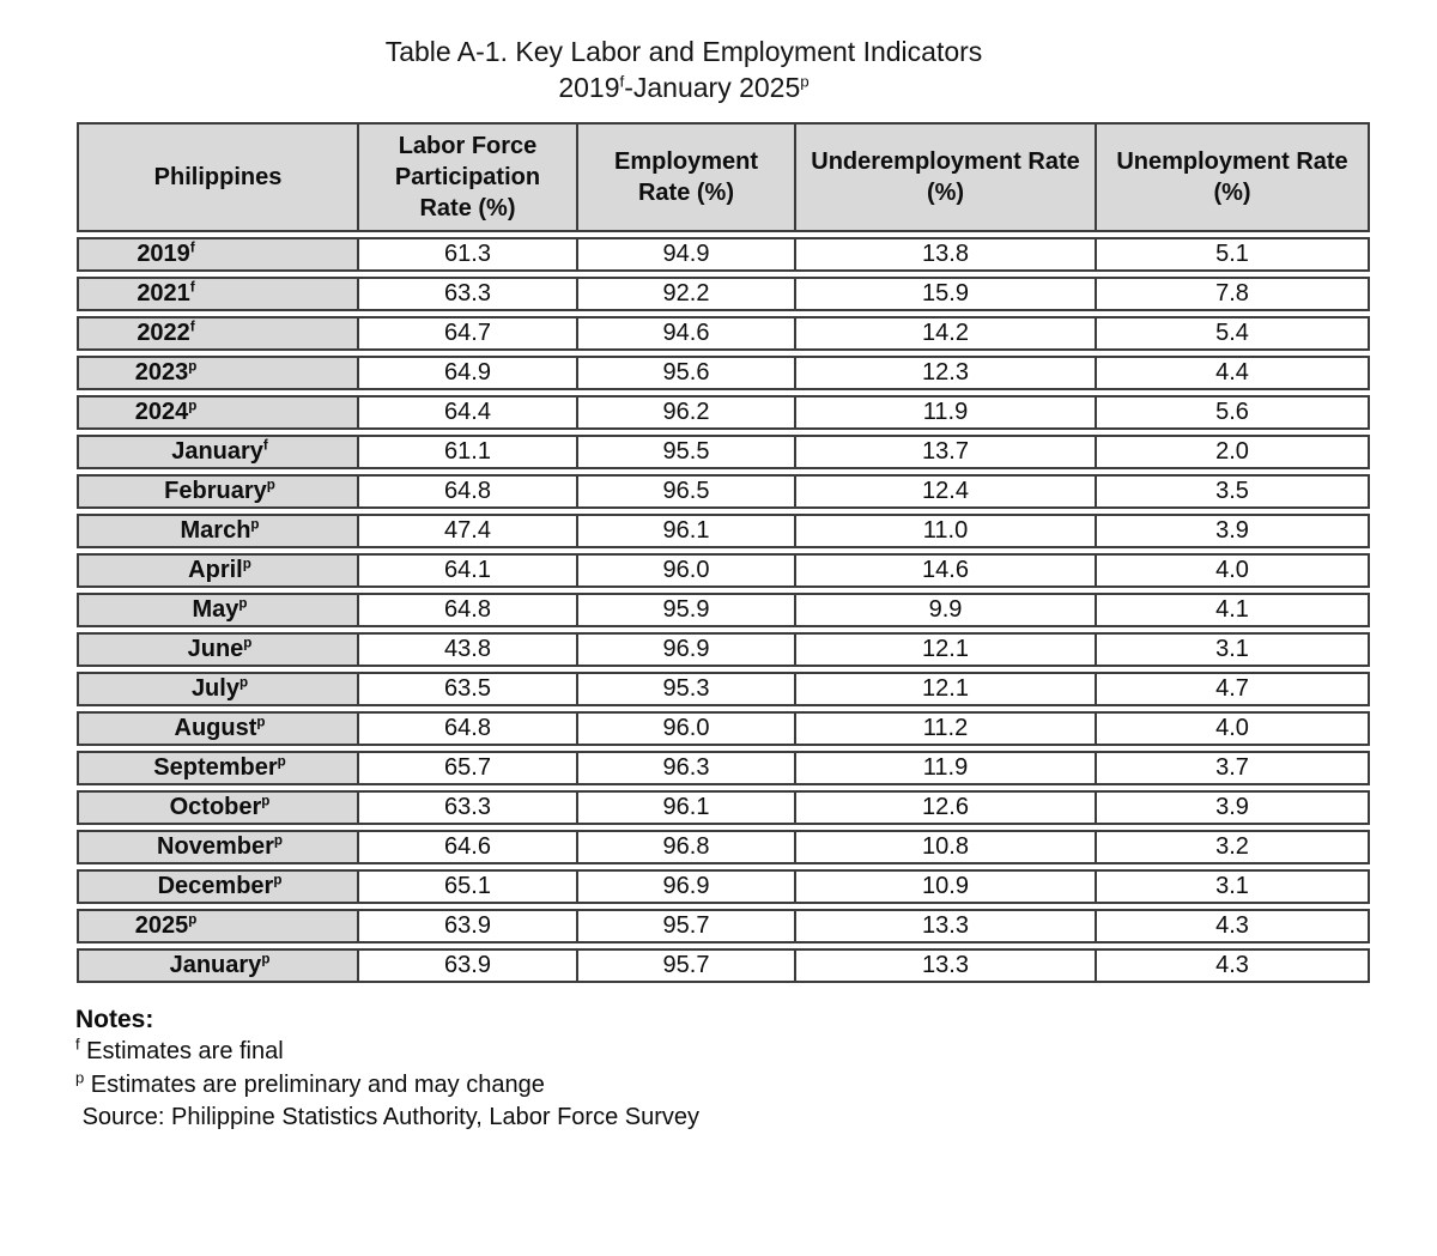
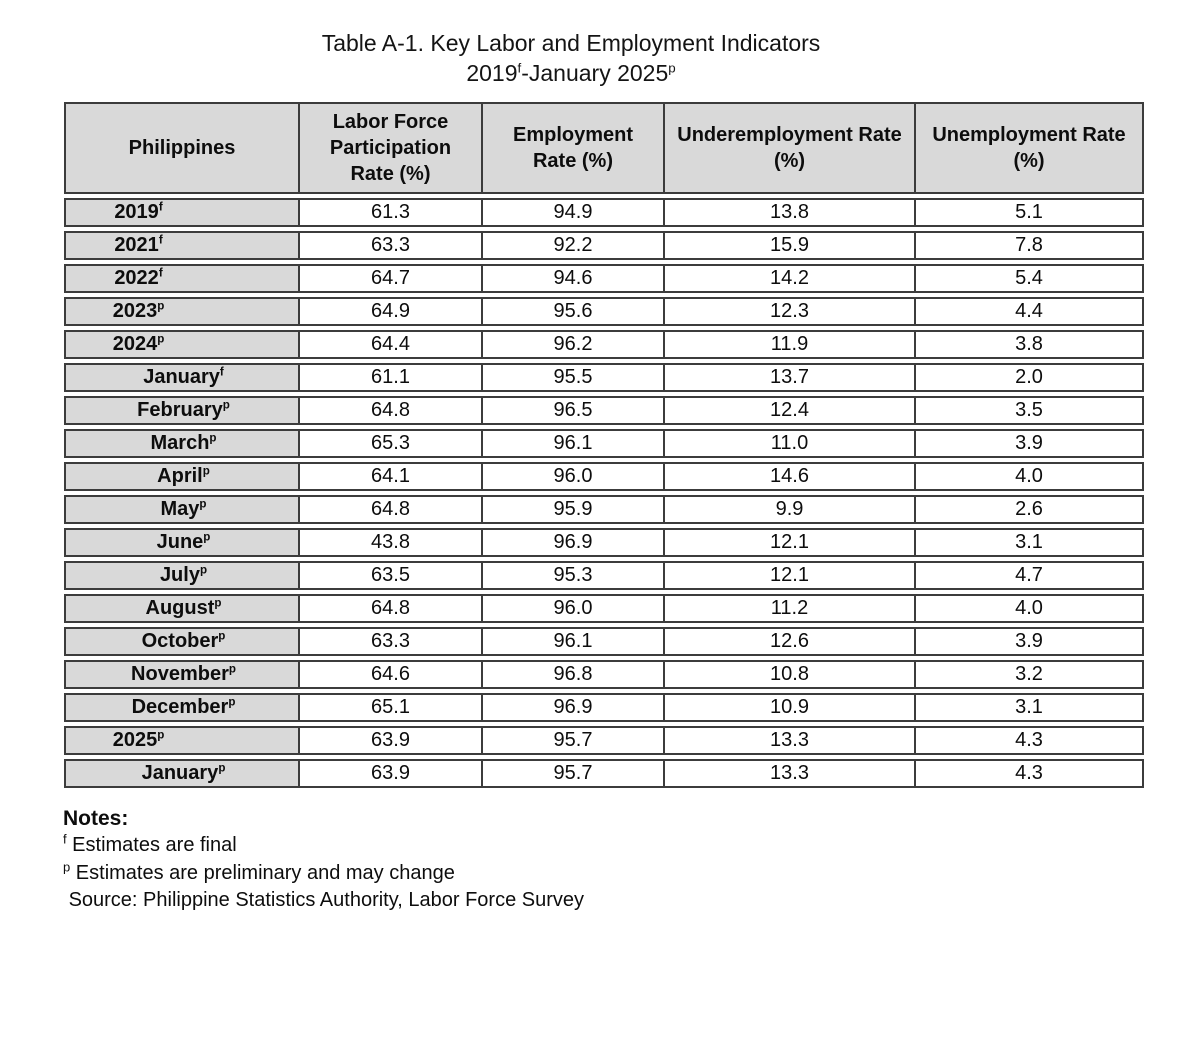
  Table A-1. Key Labor and Employment Indicators
  2019f-January 2025p
  Philippines	Labor Force Participation Rate (%)	Employment Rate (%)	Underemployment Rate (%)	Unemployment Rate (%)
  2019f	61.3	94.9	13.8	5.1
  2021f	63.3	92.2	15.9	7.8
  2022f	64.7	94.6	14.2	5.4
  2023p	64.9	95.6	12.3	4.4
- 2024p	64.4	96.2	11.9	5.6
+ 2024p	64.4	96.2	11.9	3.8
  Januaryf	61.1	95.5	13.7	2.0
  Februaryp	64.8	96.5	12.4	3.5
- Marchp	47.4	96.1	11.0	3.9
+ Marchp	65.3	96.1	11.0	3.9
  Aprilp	64.1	96.0	14.6	4.0
- Mayp	64.8	95.9	9.9	4.1
+ Mayp	64.8	95.9	9.9	2.6
  Junep	43.8	96.9	12.1	3.1
  Julyp	63.5	95.3	12.1	4.7
  Augustp	64.8	96.0	11.2	4.0
- Septemberp	65.7	96.3	11.9	3.7
  Octoberp	63.3	96.1	12.6	3.9
  Novemberp	64.6	96.8	10.8	3.2
  Decemberp	65.1	96.9	10.9	3.1
  2025p	63.9	95.7	13.3	4.3
  Januaryp	63.9	95.7	13.3	4.3
  Notes:
  f Estimates are final
  p Estimates are preliminary and may change
  Source: Philippine Statistics Authority, Labor Force Survey
